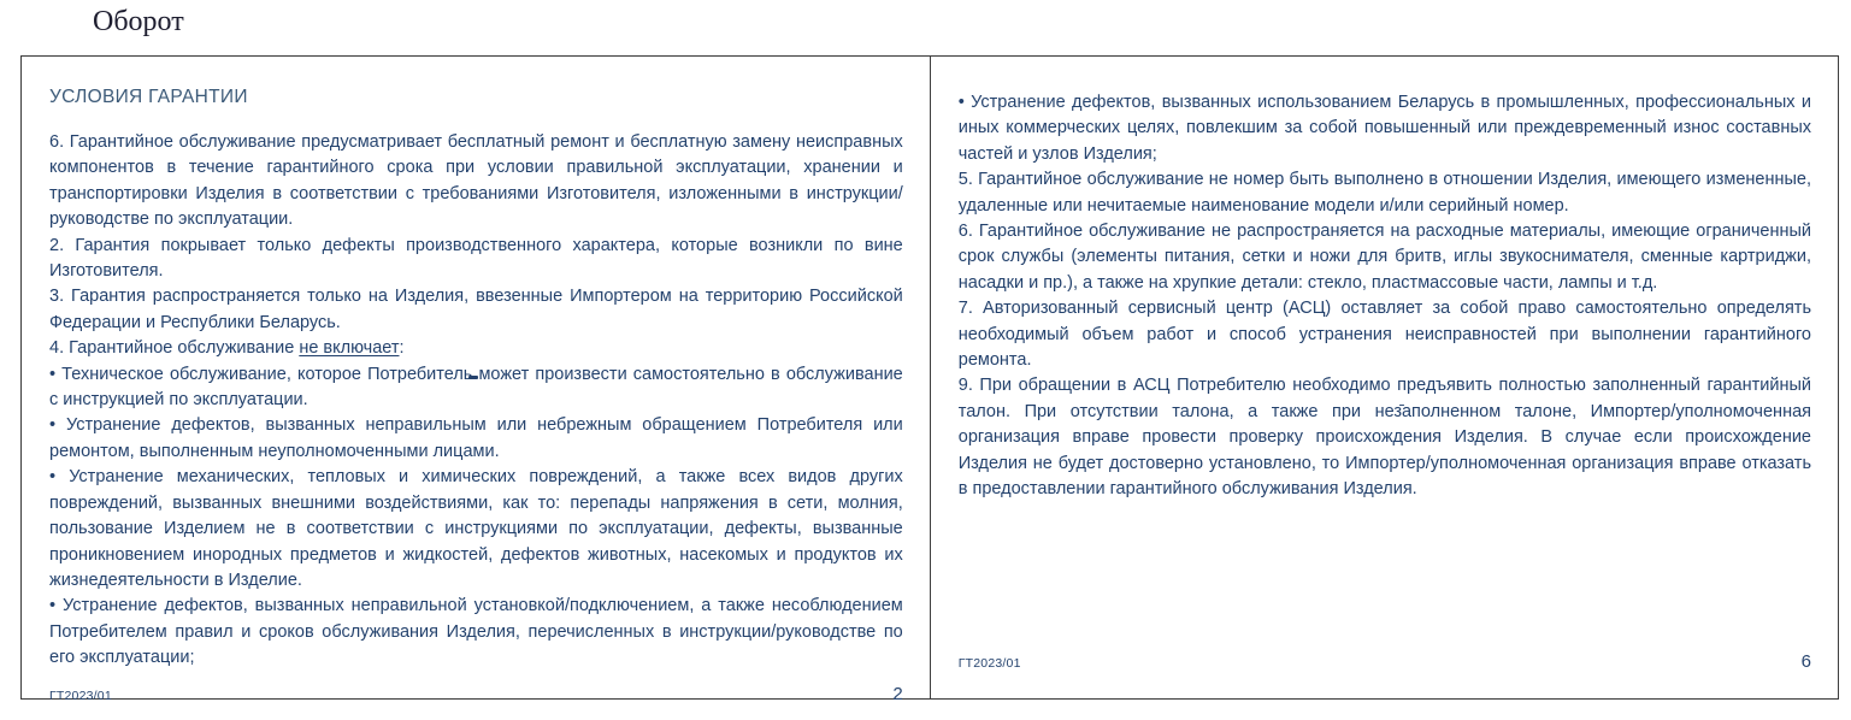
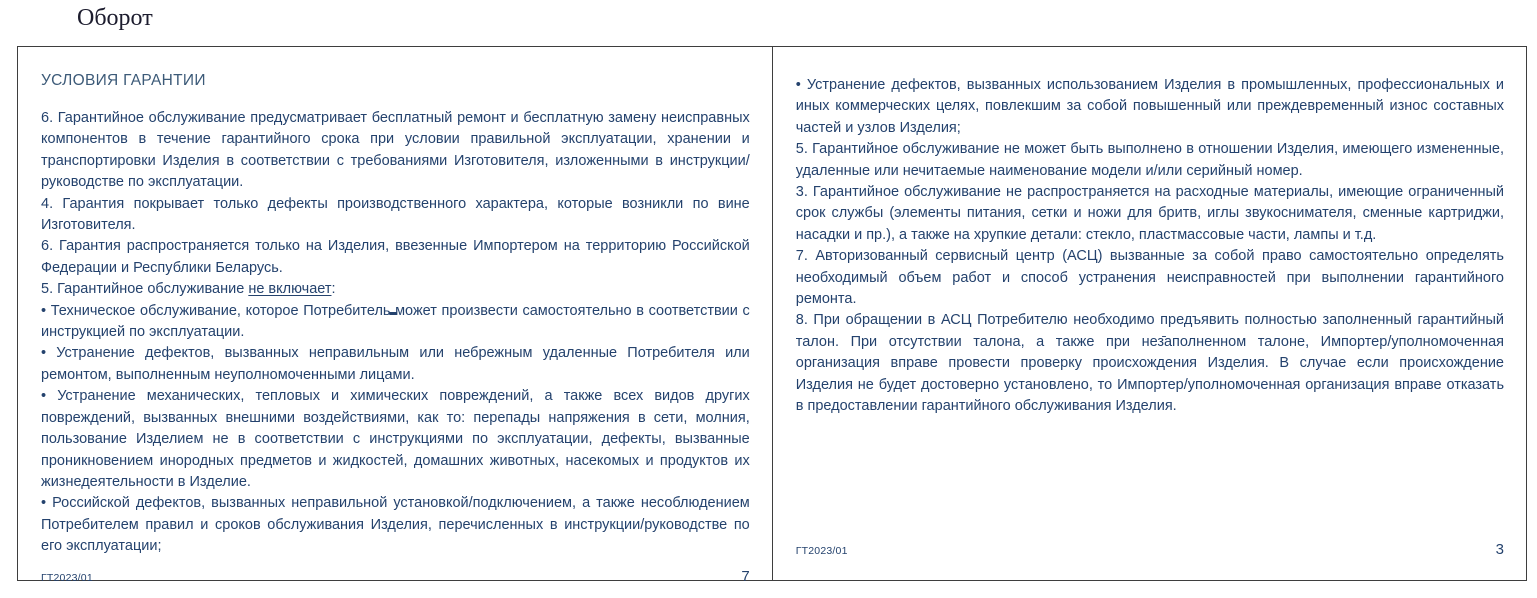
  Оборот
  УСЛОВИЯ ГАРАНТИИ
  6. Гарантийное обслуживание предусматривает бесплатный ремонт и бесплатную замену неисправных компонентов в течение гарантийного срока при условии правильной эксплуатации, хранении и транспортировки Изделия в соответствии с требованиями Изготовителя, изложенными в инструкции/руководстве по эксплуатации.
- 2. Гарантия покрывает только дефекты производственного характера, которые возникли по вине Изготовителя.
+ 4. Гарантия покрывает только дефекты производственного характера, которые возникли по вине Изготовителя.
- 3. Гарантия распространяется только на Изделия, ввезенные Импортером на территорию Российской Федерации и Республики Беларусь.
+ 6. Гарантия распространяется только на Изделия, ввезенные Импортером на территорию Российской Федерации и Республики Беларусь.
- 4. Гарантийное обслуживание не включает:
+ 5. Гарантийное обслуживание не включает:
- • Техническое обслуживание, которое Потребитель может произвести самостоятельно в обслуживание с инструкцией по эксплуатации.
+ • Техническое обслуживание, которое Потребитель может произвести самостоятельно в соответствии с инструкцией по эксплуатации.
- • Устранение дефектов, вызванных неправильным или небрежным обращением Потребителя или ремонтом, выполненным неуполномоченными лицами.
+ • Устранение дефектов, вызванных неправильным или небрежным удаленные Потребителя или ремонтом, выполненным неуполномоченными лицами.
- • Устранение механических, тепловых и химических повреждений, а также всех видов других повреждений, вызванных внешними воздействиями, как то: перепады напряжения в сети, молния, пользование Изделием не в соответствии с инструкциями по эксплуатации, дефекты, вызванные проникновением инородных предметов и жидкостей, дефектов животных, насекомых и продуктов их жизнедеятельности в Изделие.
+ • Устранение механических, тепловых и химических повреждений, а также всех видов других повреждений, вызванных внешними воздействиями, как то: перепады напряжения в сети, молния, пользование Изделием не в соответствии с инструкциями по эксплуатации, дефекты, вызванные проникновением инородных предметов и жидкостей, домашних животных, насекомых и продуктов их жизнедеятельности в Изделие.
- • Устранение дефектов, вызванных неправильной установкой/подключением, а также несоблюдением Потребителем правил и сроков обслуживания Изделия, перечисленных в инструкции/руководстве по его эксплуатации;
+ • Российской дефектов, вызванных неправильной установкой/подключением, а также несоблюдением Потребителем правил и сроков обслуживания Изделия, перечисленных в инструкции/руководстве по его эксплуатации;
  ГТ2023/01
- 2
+ 7
- • Устранение дефектов, вызванных использованием Беларусь в промышленных, профессиональных и иных коммерческих целях, повлекшим за собой повышенный или преждевременный износ составных частей и узлов Изделия;
+ • Устранение дефектов, вызванных использованием Изделия в промышленных, профессиональных и иных коммерческих целях, повлекшим за собой повышенный или преждевременный износ составных частей и узлов Изделия;
- 5. Гарантийное обслуживание не номер быть выполнено в отношении Изделия, имеющего измененные, удаленные или нечитаемые наименование модели и/или серийный номер.
+ 5. Гарантийное обслуживание не может быть выполнено в отношении Изделия, имеющего измененные, удаленные или нечитаемые наименование модели и/или серийный номер.
- 6. Гарантийное обслуживание не распространяется на расходные материалы, имеющие ограниченный срок службы (элементы питания, сетки и ножи для бритв, иглы звукоснимателя, сменные картриджи, насадки и пр.), а также на хрупкие детали: стекло, пластмассовые части, лампы и т.д.
+ 3. Гарантийное обслуживание не распространяется на расходные материалы, имеющие ограниченный срок службы (элементы питания, сетки и ножи для бритв, иглы звукоснимателя, сменные картриджи, насадки и пр.), а также на хрупкие детали: стекло, пластмассовые части, лампы и т.д.
- 7. Авторизованный сервисный центр (АСЦ) оставляет за собой право самостоятельно определять необходимый объем работ и способ устранения неисправностей при выполнении гарантийного ремонта.
+ 7. Авторизованный сервисный центр (АСЦ) вызванные за собой право самостоятельно определять необходимый объем работ и способ устранения неисправностей при выполнении гарантийного ремонта.
- 9. При обращении в АСЦ Потребителю необходимо предъявить полностью заполненный гарантийный талон. При отсутствии талона, а также при нез̄аполненном талоне, Импортер/уполномоченная организация вправе провести проверку происхождения Изделия. В случае если происхождение Изделия не будет достоверно установлено, то Импортер/уполномоченная организация вправе отказать в предоставлении гарантийного обслуживания Изделия.
+ 8. При обращении в АСЦ Потребителю необходимо предъявить полностью заполненный гарантийный талон. При отсутствии талона, а также при нез̄аполненном талоне, Импортер/уполномоченная организация вправе провести проверку происхождения Изделия. В случае если происхождение Изделия не будет достоверно установлено, то Импортер/уполномоченная организация вправе отказать в предоставлении гарантийного обслуживания Изделия.
  ГТ2023/01
- 6
+ 3
